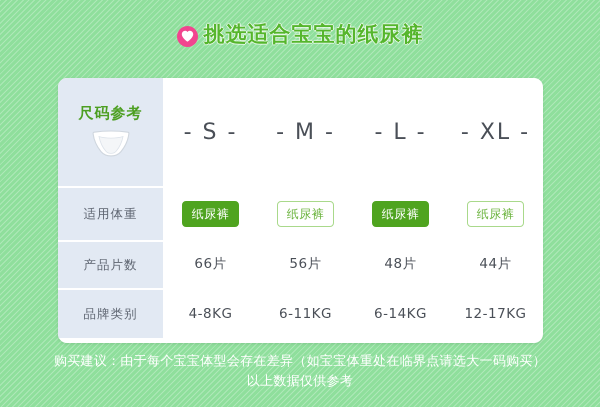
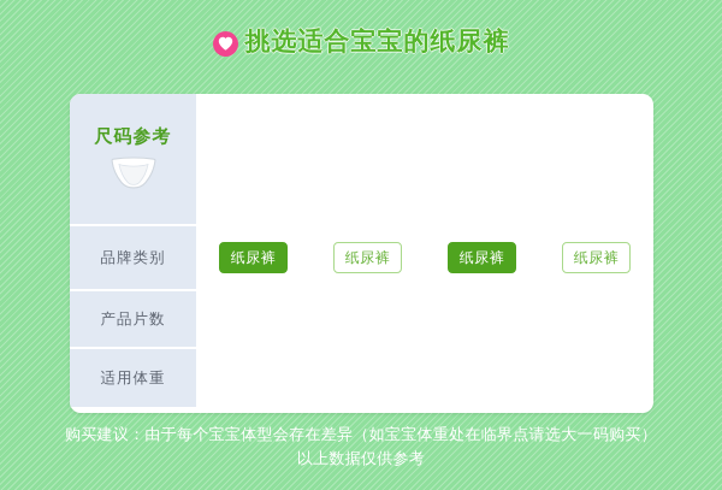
  挑选适合宝宝的纸尿裤
  尺码参考
- 适用体重
+ 品牌类别
  产品片数
- 品牌类别
+ 适用体重
- - S -
- - M -
- - L -
- - XL -
  纸尿裤
  纸尿裤
  纸尿裤
  纸尿裤
- 66片
- 56片
- 48片
- 44片
- 4-8KG
- 6-11KG
- 6-14KG
- 12-17KG
  购买建议：由于每个宝宝体型会存在差异（如宝宝体重处在临界点请选大一码购买）
  以上数据仅供参考
